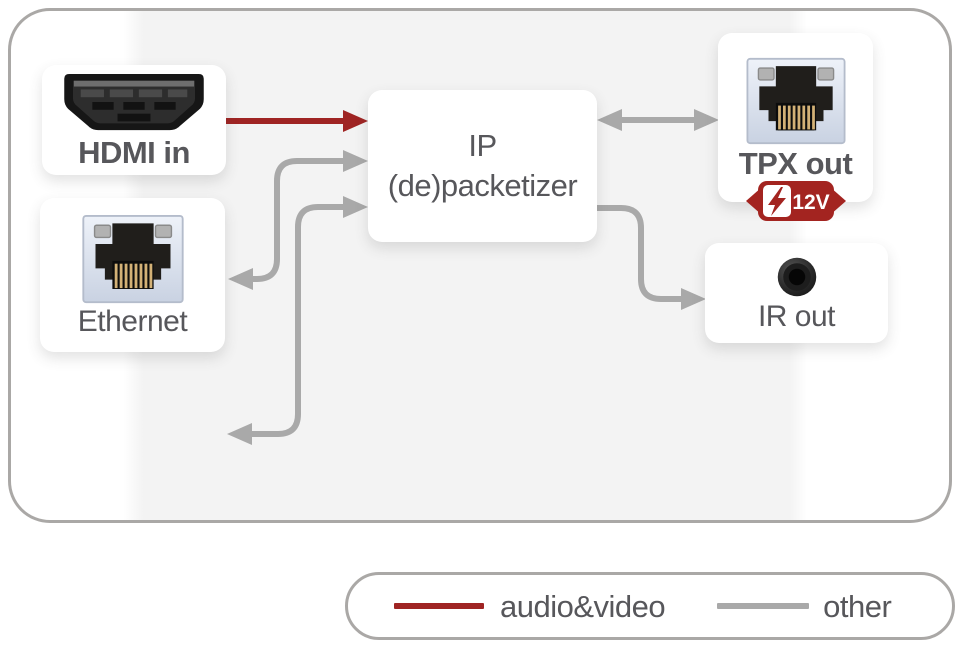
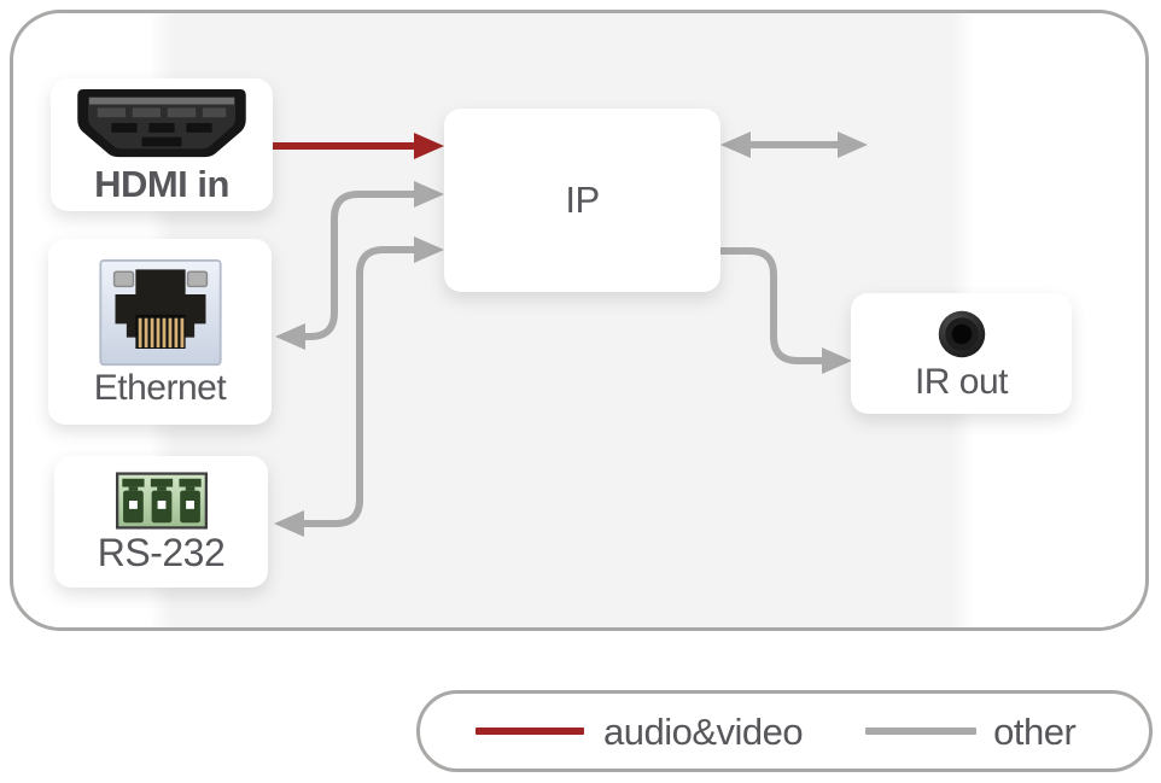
  HDMI in
  Ethernet
+ RS-232
  IP
- (de)packetizer
- TPX out
- 12V
  IR out
  audio&video
  other
